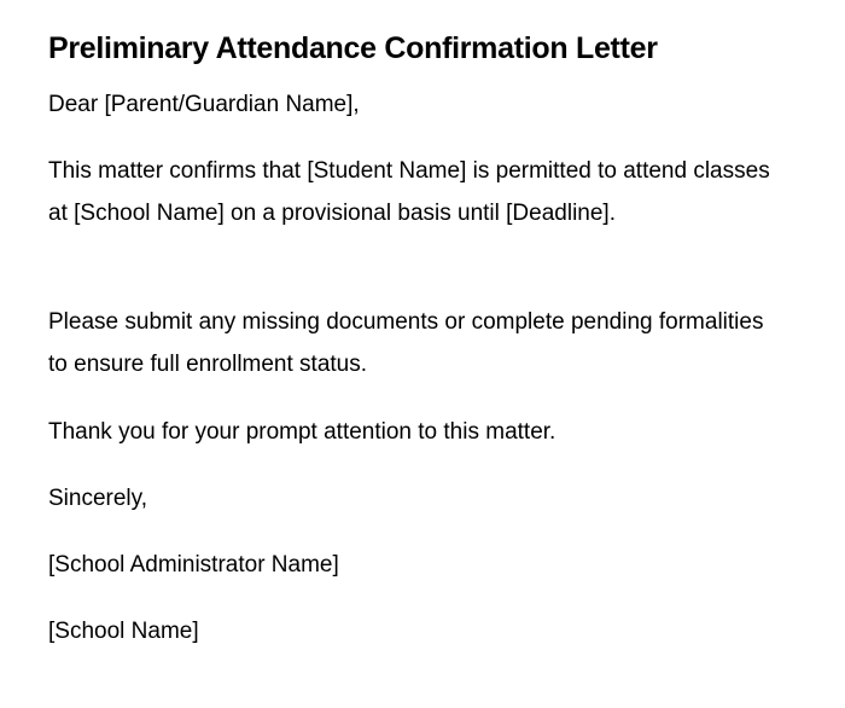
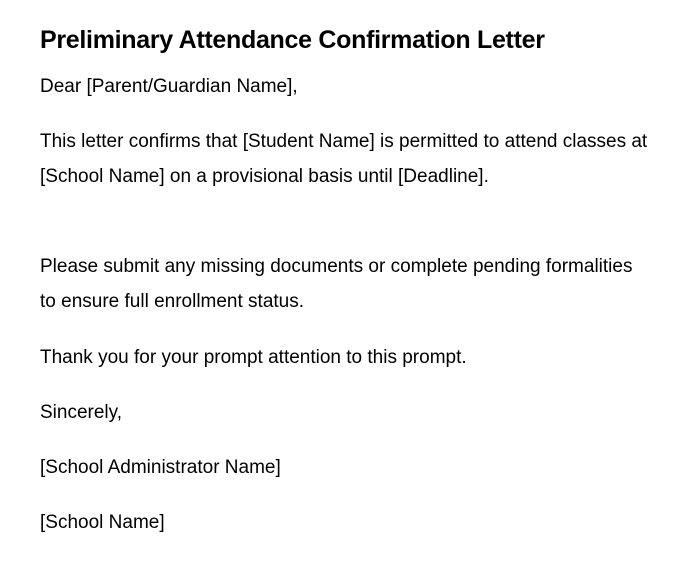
  Preliminary Attendance Confirmation Letter
  Dear [Parent/Guardian Name],
- This matter confirms that [Student Name] is permitted to attend classes at [School Name] on a provisional basis until [Deadline].
+ This letter confirms that [Student Name] is permitted to attend classes at [School Name] on a provisional basis until [Deadline].
  Please submit any missing documents or complete pending formalities to ensure full enrollment status.
- Thank you for your prompt attention to this matter.
+ Thank you for your prompt attention to this prompt.
  Sincerely,
  [School Administrator Name]
  [School Name]
